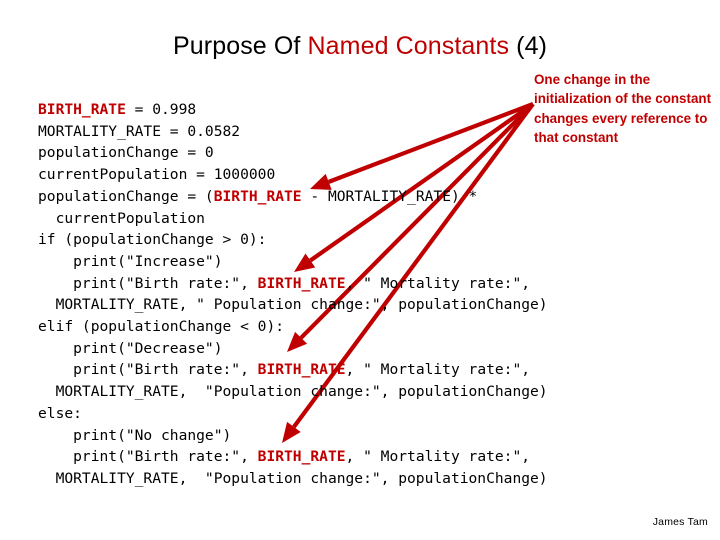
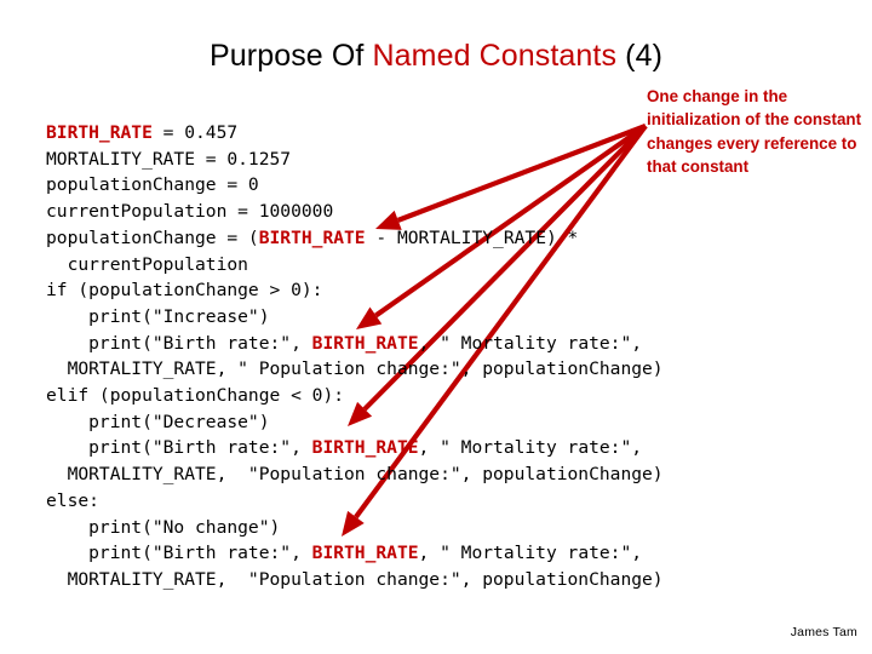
  Purpose Of Named Constants (4)
- BIRTH_RATE = 0.998
+ BIRTH_RATE = 0.457
- MORTALITY_RATE = 0.0582
+ MORTALITY_RATE = 0.1257
  populationChange = 0
  currentPopulation = 1000000
  populationChange = (BIRTH_RATE - MORTALITY_RATE) *
  currentPopulation
  if (populationChange > 0):
  print("Increase")
  print("Birth rate:", BIRTH_RATE, " Mortality rate:",
  MORTALITY_RATE, " Population change:", populationChange)
  elif (populationChange < 0):
  print("Decrease")
  print("Birth rate:", BIRTH_RATE, " Mortality rate:",
  MORTALITY_RATE, "Population change:", populationChange)
  else:
  print("No change")
  print("Birth rate:", BIRTH_RATE, " Mortality rate:",
  MORTALITY_RATE, "Population change:", populationChange)
  One change in the initialization of the constant changes every reference to that constant
  James Tam
